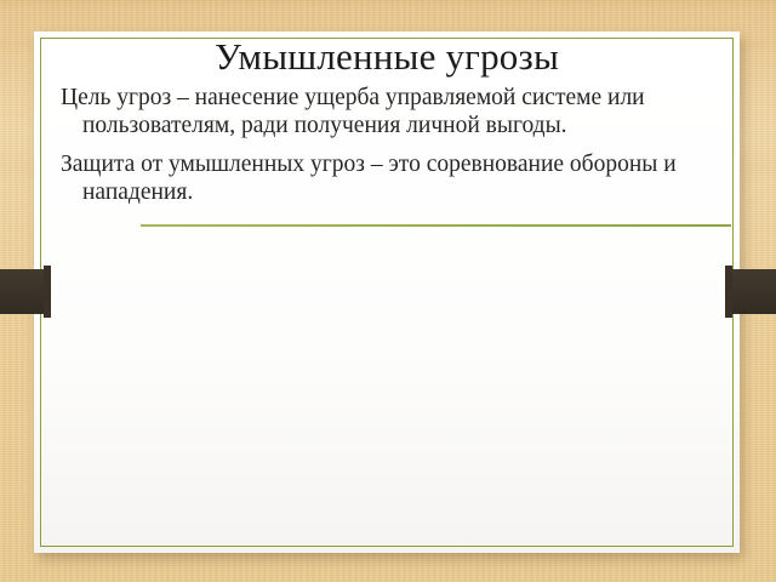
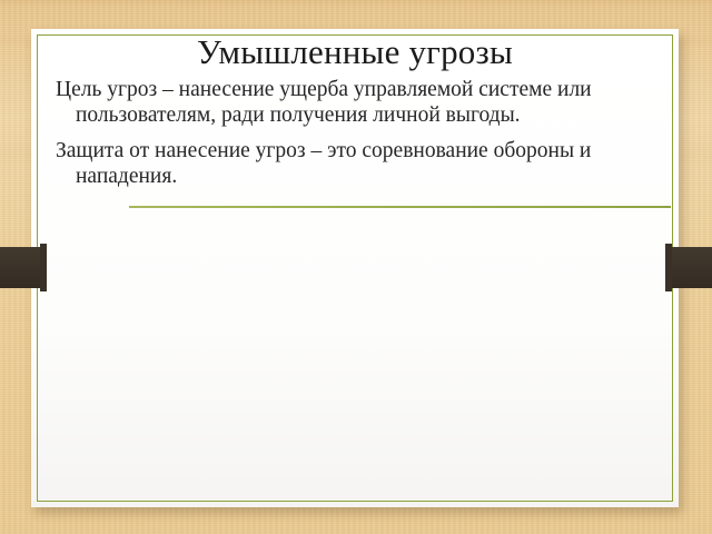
  Умышленные угрозы
  Цель угроз – нанесение ущерба управляемой системе или пользователям, ради получения личной выгоды.
- Защита от умышленных угроз – это соревнование обороны и нападения.
+ Защита от нанесение угроз – это соревнование обороны и нападения.
